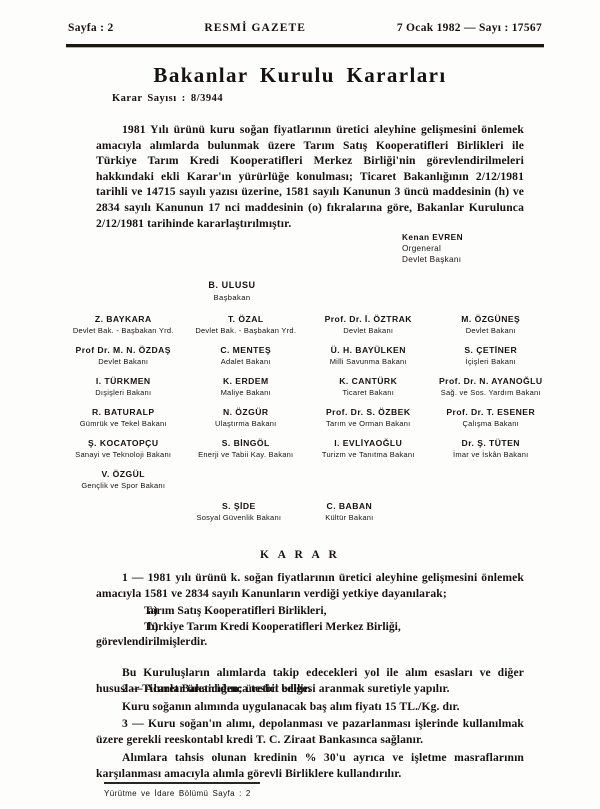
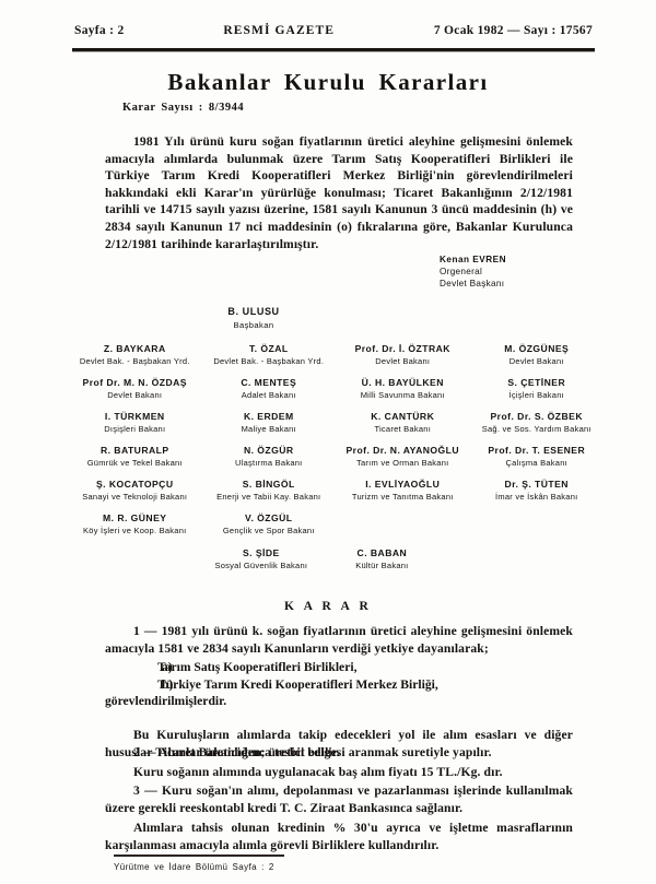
  Sayfa : 2
  RESMİ GAZETE
  7 Ocak 1982 — Sayı : 17567
  Bakanlar Kurulu Kararları
  Karar Sayısı : 8/3944
  1981 Yılı ürünü kuru soğan fiyatlarının üretici aleyhine gelişmesini önlemek amacıyla alımlarda bulunmak üzere Tarım Satış Kooperatifleri Birlikleri ile Türkiye Tarım Kredi Kooperatifleri Merkez Birliği'nin görevlendirilmeleri hakkındaki ekli Karar'ın yürürlüğe konulması; Ticaret Bakanlığının 2/12/1981 tarihli ve 14715 sayılı yazısı üzerine, 1581 sayılı Kanunun 3 üncü maddesinin (h) ve 2834 sayılı Kanunun 17 nci maddesinin (o) fıkralarına göre, Bakanlar Kurulunca 2/12/1981 tarihinde kararlaştırılmıştır.
  Kenan EVREN
  Orgeneral
  Devlet Başkanı
  B. ULUSU
  Başbakan
  Z. BAYKARA
  Devlet Bak. - Başbakan Yrd.
  T. ÖZAL
  Devlet Bak. - Başbakan Yrd.
  Prof. Dr. İ. ÖZTRAK
  Devlet Bakanı
  M. ÖZGÜNEŞ
  Devlet Bakanı
  Prof Dr. M. N. ÖZDAŞ
  Devlet Bakanı
  C. MENTEŞ
  Adalet Bakanı
  Ü. H. BAYÜLKEN
  Milli Savunma Bakanı
  S. ÇETİNER
  İçişleri Bakanı
  I. TÜRKMEN
  Dışişleri Bakanı
  K. ERDEM
  Maliye Bakanı
  K. CANTÜRK
  Ticaret Bakanı
- Prof. Dr. N. AYANOĞLU
+ Prof. Dr. S. ÖZBEK
  Sağ. ve Sos. Yardım Bakanı
  R. BATURALP
  Gümrük ve Tekel Bakanı
  N. ÖZGÜR
  Ulaştırma Bakanı
- Prof. Dr. S. ÖZBEK
+ Prof. Dr. N. AYANOĞLU
  Tarım ve Orman Bakanı
  Prof. Dr. T. ESENER
  Çalışma Bakanı
  Ş. KOCATOPÇU
  Sanayi ve Teknoloji Bakanı
  S. BİNGÖL
  Enerji ve Tabii Kay. Bakanı
  I. EVLİYAOĞLU
  Turizm ve Tanıtma Bakanı
  Dr. Ş. TÜTEN
  İmar ve İskân Bakanı
+ M. R. GÜNEY
+ Köy İşleri ve Koop. Bakanı
  V. ÖZGÜL
  Gençlik ve Spor Bakanı
  S. ŞİDE
  Sosyal Güvenlik Bakanı
  C. BABAN
  Kültür Bakanı
  K A R A R
  1 — 1981 yılı ürünü k. soğan fiyatlarının üretici aleyhine gelişmesini önlemek amacıyla 1581 ve 2834 sayılı Kanunların verdiği yetkiye dayanılarak;
  a)Tarım Satış Kooperatifleri Birlikleri,
  b)Türkiye Tarım Kredi Kooperatifleri Merkez Birliği,
  görevlendirilmişlerdir.
  Bu Kuruluşların alımlarda takip edecekleri yol ile alım esasları ve diğer hususlar Ticaret Bakanlığınca tesbit edilir.
  2 — Alımlar üreticiden; üretici belgesi aranmak suretiyle yapılır.
  Kuru soğanın alımında uygulanacak baş alım fiyatı 15 TL./Kg. dır.
  3 — Kuru soğan'ın alımı, depolanması ve pazarlanması işlerinde kullanılmak üzere gerekli reeskontabl kredi T. C. Ziraat Bankasınca sağlanır.
  Alımlara tahsis olunan kredinin % 30'u ayrıca ve işletme masraflarının karşılanması amacıyla alımla görevli Birliklere kullandırılır.
  Yürütme ve İdare Bölümü Sayfa : 2
